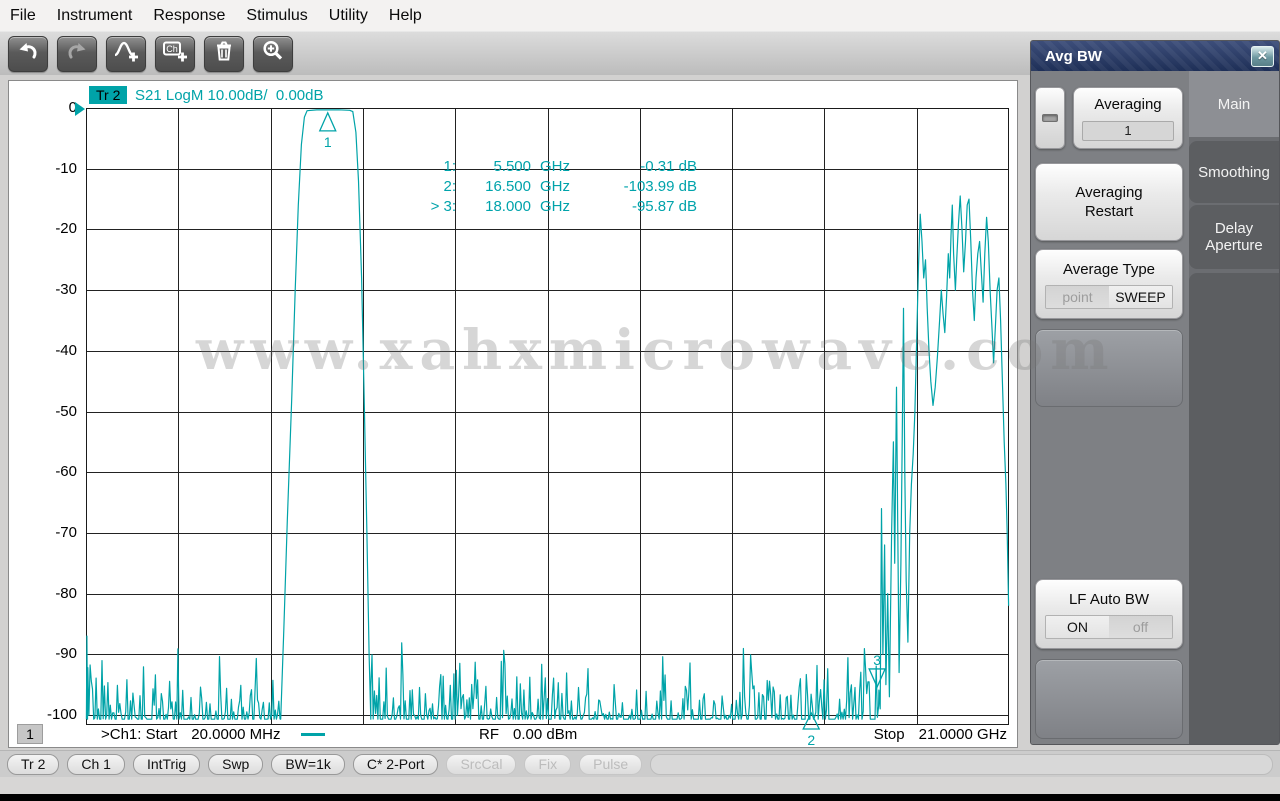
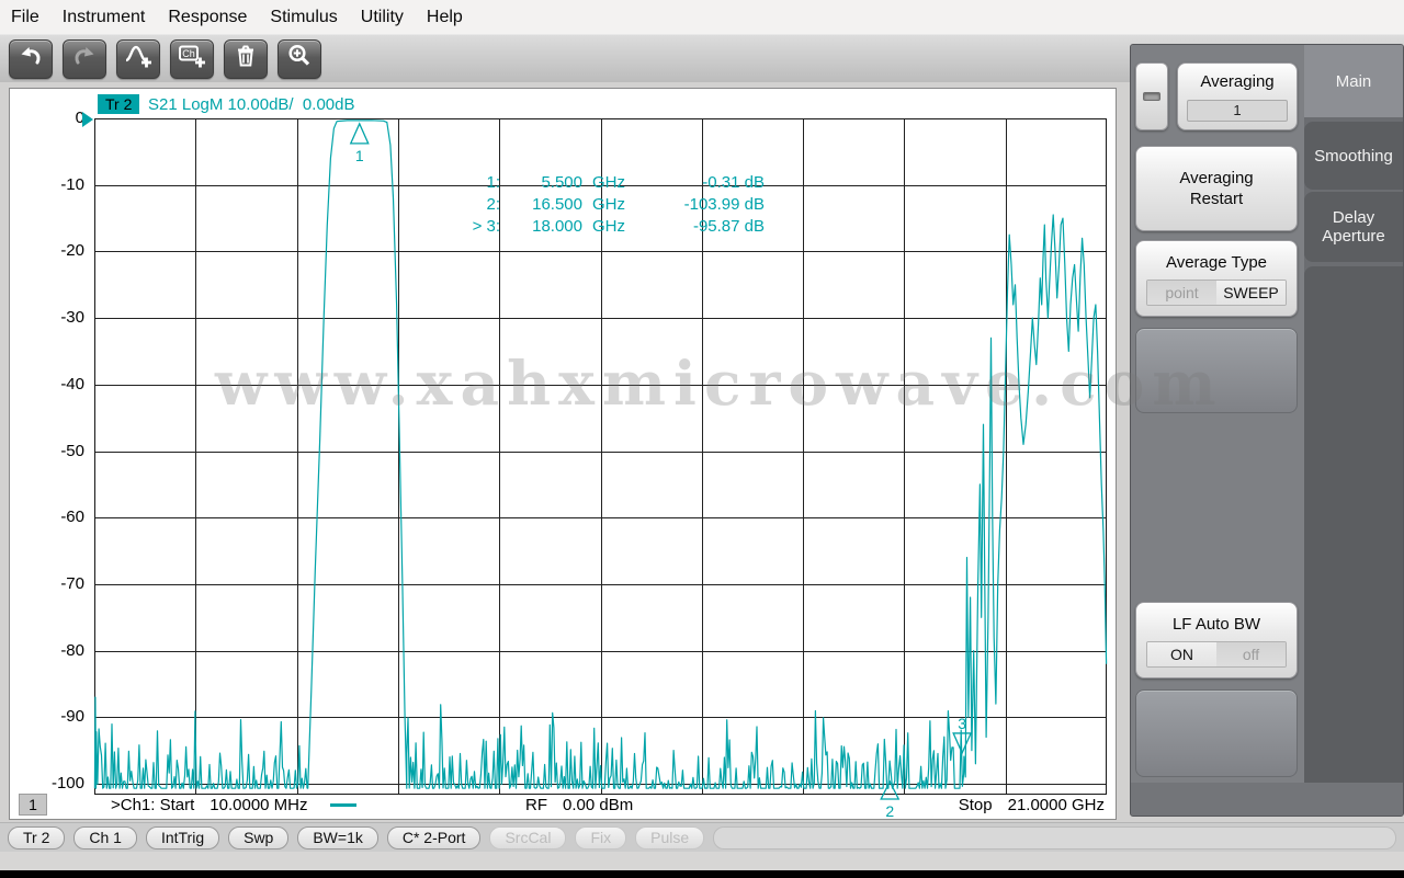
  File
  Instrument
  Response
  Stimulus
  Utility
  Help
  Ch
  Tr 2
  S21 LogM 10.00dB/ 0.00dB
  0
  -10
  -20
  -30
  -40
  -50
  -60
  -70
  -80
  -90
  -100
  1
  2
  3
  1:
  5.500
  GHz
  -0.31 dB
  2:
  16.500
  GHz
  -103.99 dB
  > 3:
  18.000
  GHz
  -95.87 dB
  1
- >Ch1: Start 20.0000 MHz
+ >Ch1: Start 10.0000 MHz
  RF 0.00 dBm
  Stop 21.0000 GHz
  www.xahxmicrowave.com
- Avg BW
- ✕
  Averaging
  1
  Averaging Restart
  Average Type
  point
  SWEEP
  LF Auto BW
  ON
  off
  Main
  Smoothing
  Delay Aperture
  Tr 2
  Ch 1
  IntTrig
  Swp
  BW=1k
  C* 2-Port
  SrcCal
  Fix
  Pulse
